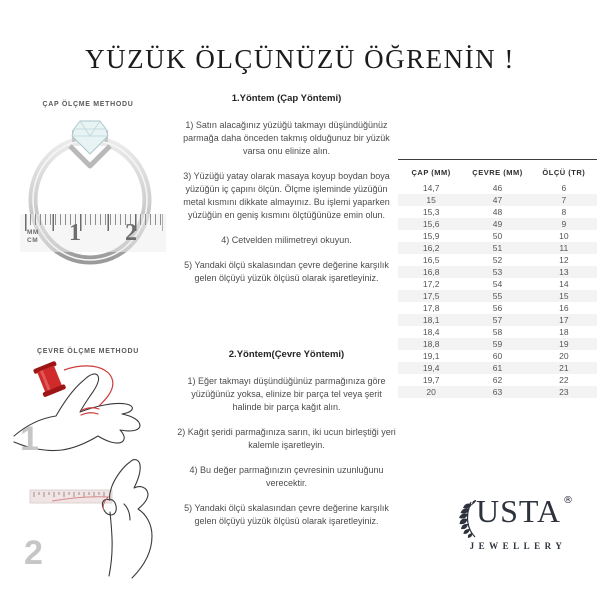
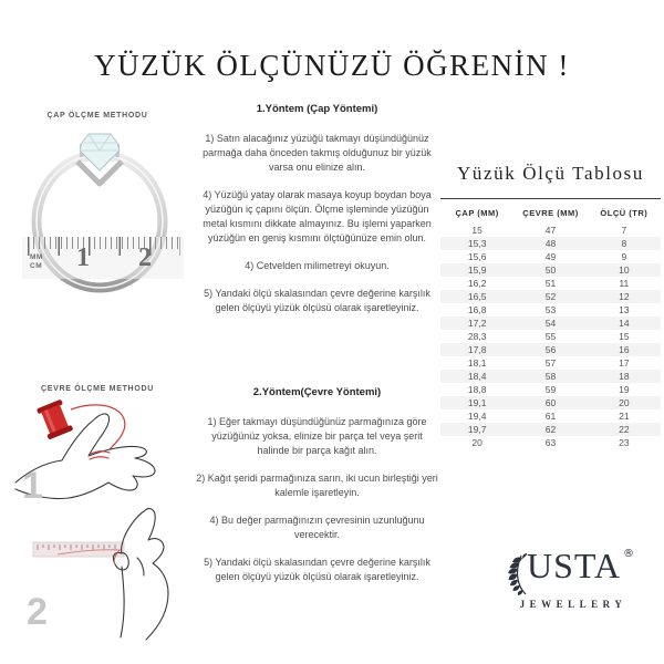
  YÜZÜK ÖLÇÜNÜZÜ ÖĞRENİN !
  1
  2
  1
  2
  1.Yöntem (Çap Yöntemi)
  1) Satın alacağınız yüzüğü takmayı düşündüğünüz parmağa daha önceden takmış olduğunuz bir yüzük varsa onu elinize alın.
- 3) Yüzüğü yatay olarak masaya koyup boydan boya yüzüğün iç çapını ölçün. Ölçme işleminde yüzüğün metal kısmını dikkate almayınız. Bu işlemi yaparken yüzüğün en geniş kısmını ölçtüğünüze emin olun.
+ 4) Yüzüğü yatay olarak masaya koyup boydan boya yüzüğün iç çapını ölçün. Ölçme işleminde yüzüğün metal kısmını dikkate almayınız. Bu işlemi yaparken yüzüğün en geniş kısmını ölçtüğünüze emin olun.
  4) Cetvelden milimetreyi okuyun.
  5) Yandaki ölçü skalasından çevre değerine karşılık gelen ölçüyü yüzük ölçüsü olarak işaretleyiniz.
  2.Yöntem(Çevre Yöntemi)
  1) Eğer takmayı düşündüğünüz parmağınıza göre yüzüğünüz yoksa, elinize bir parça tel veya şerit halinde bir parça kağıt alın.
  2) Kağıt şeridi parmağınıza sarın, iki ucun birleştiği yeri kalemle işaretleyin.
  4) Bu değer parmağınızın çevresinin uzunluğunu verecektir.
  5) Yandaki ölçü skalasından çevre değerine karşılık gelen ölçüyü yüzük ölçüsü olarak işaretleyiniz.
+ Yüzük Ölçü Tablosu
  ÇAP (MM)	ÇEVRE (MM)	ÖLÇÜ (TR)
- 14,7	46	6
  15	47	7
  15,3	48	8
  15,6	49	9
  15,9	50	10
  16,2	51	11
  16,5	52	12
  16,8	53	13
  17,2	54	14
- 17,5	55	15
+ 28,3	55	15
  17,8	56	16
  18,1	57	17
  18,4	58	18
  18,8	59	19
  19,1	60	20
  19,4	61	21
  19,7	62	22
  20	63	23
  USTA
  ®
  JEWELLERY
